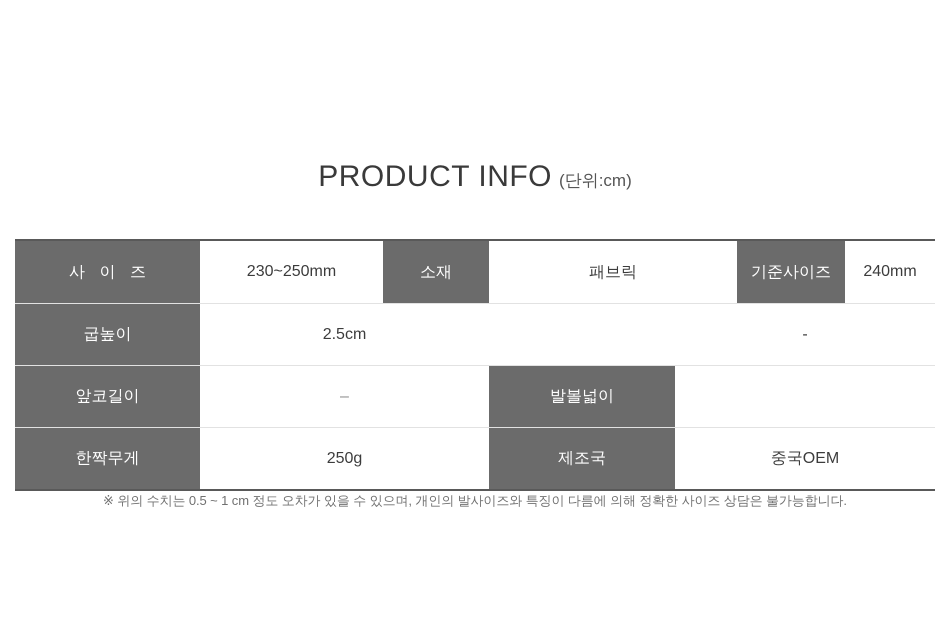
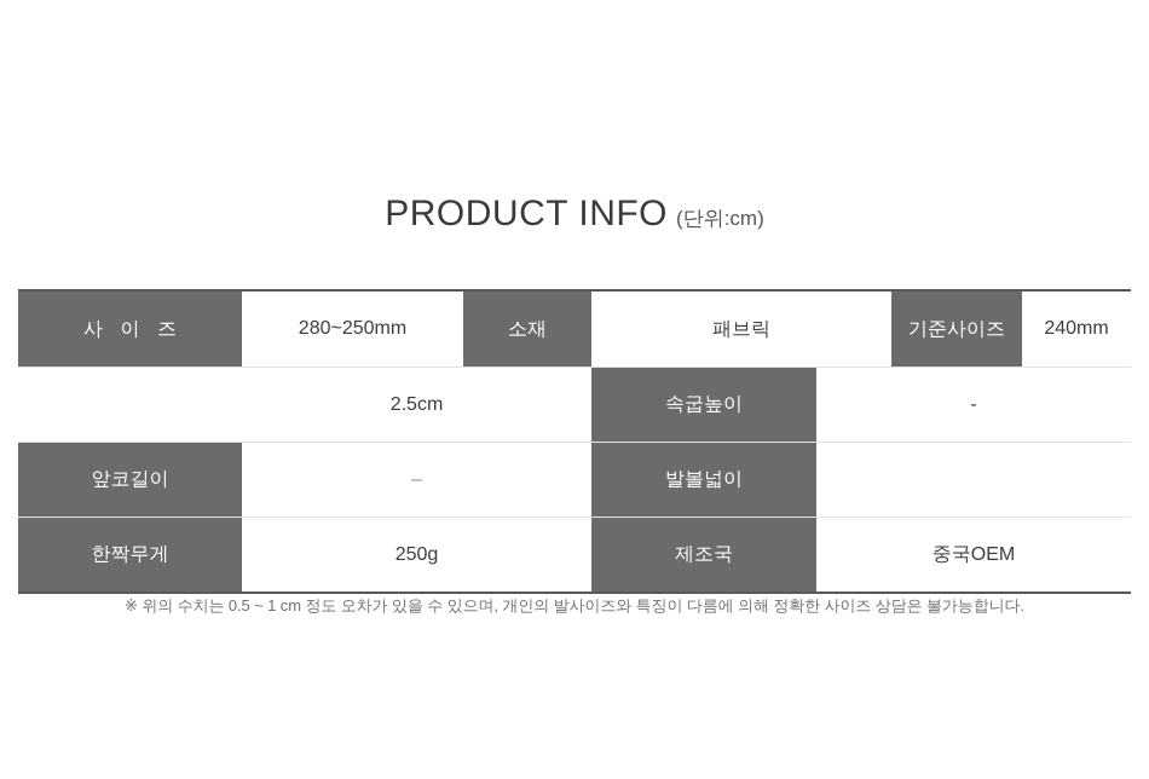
  PRODUCT INFO (단위:cm)
  사 이 즈
- 230~250mm
+ 280~250mm
  소재
  패브릭
  기준사이즈
  240mm
- 굽높이
  2.5cm
+ 속굽높이
  -
  앞코길이
  –
  발볼넓이
  한짝무게
  250g
  제조국
  중국OEM
  ※ 위의 수치는 0.5 ~ 1 cm 정도 오차가 있을 수 있으며, 개인의 발사이즈와 특징이 다름에 의해 정확한 사이즈 상담은 불가능합니다.
